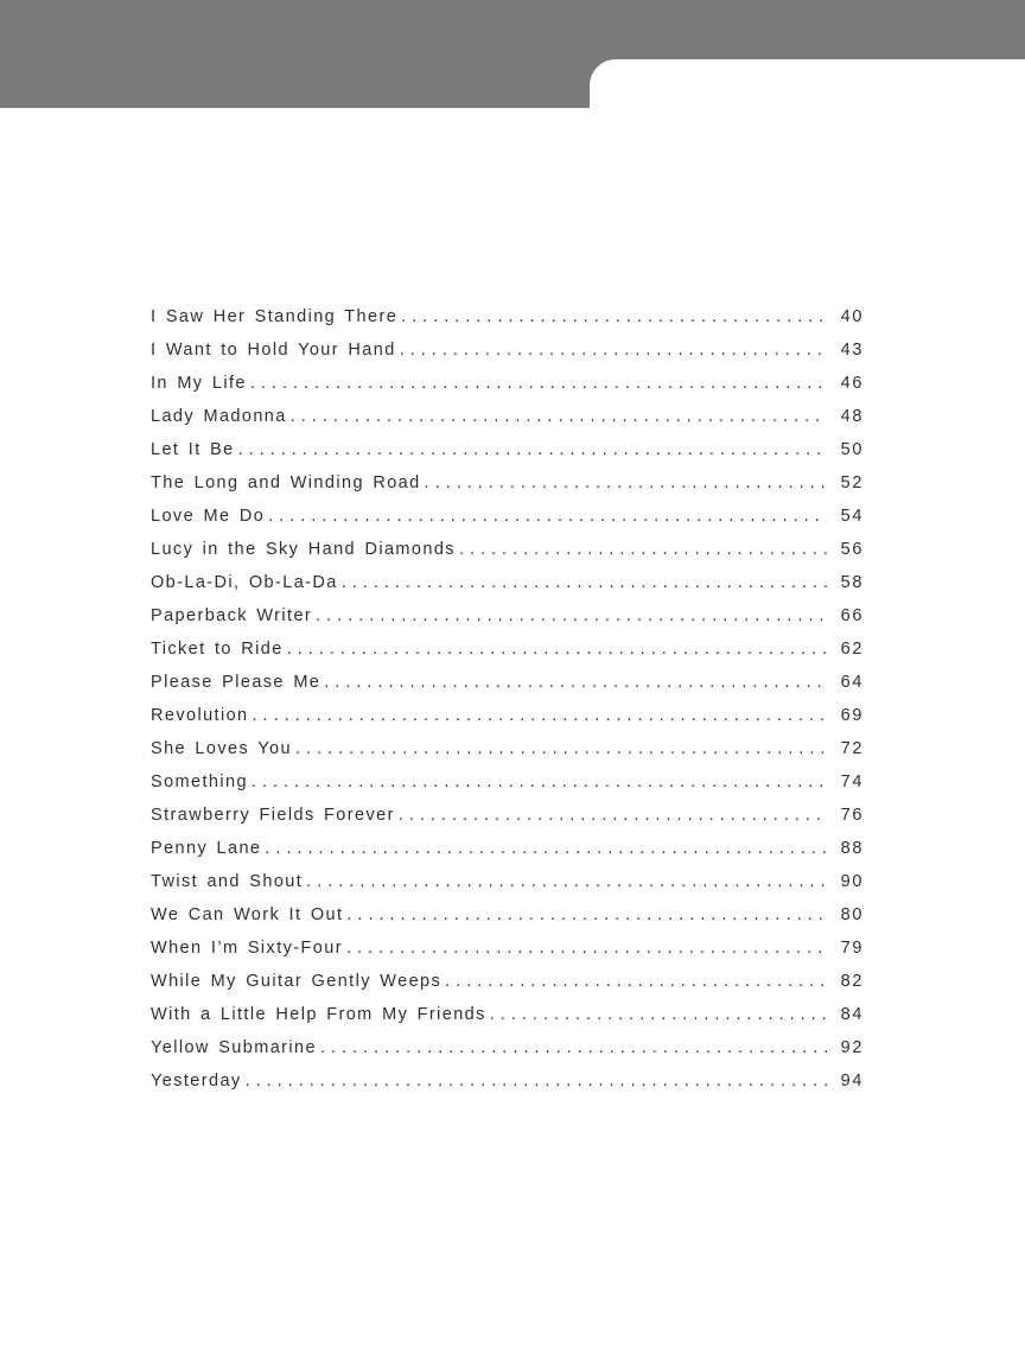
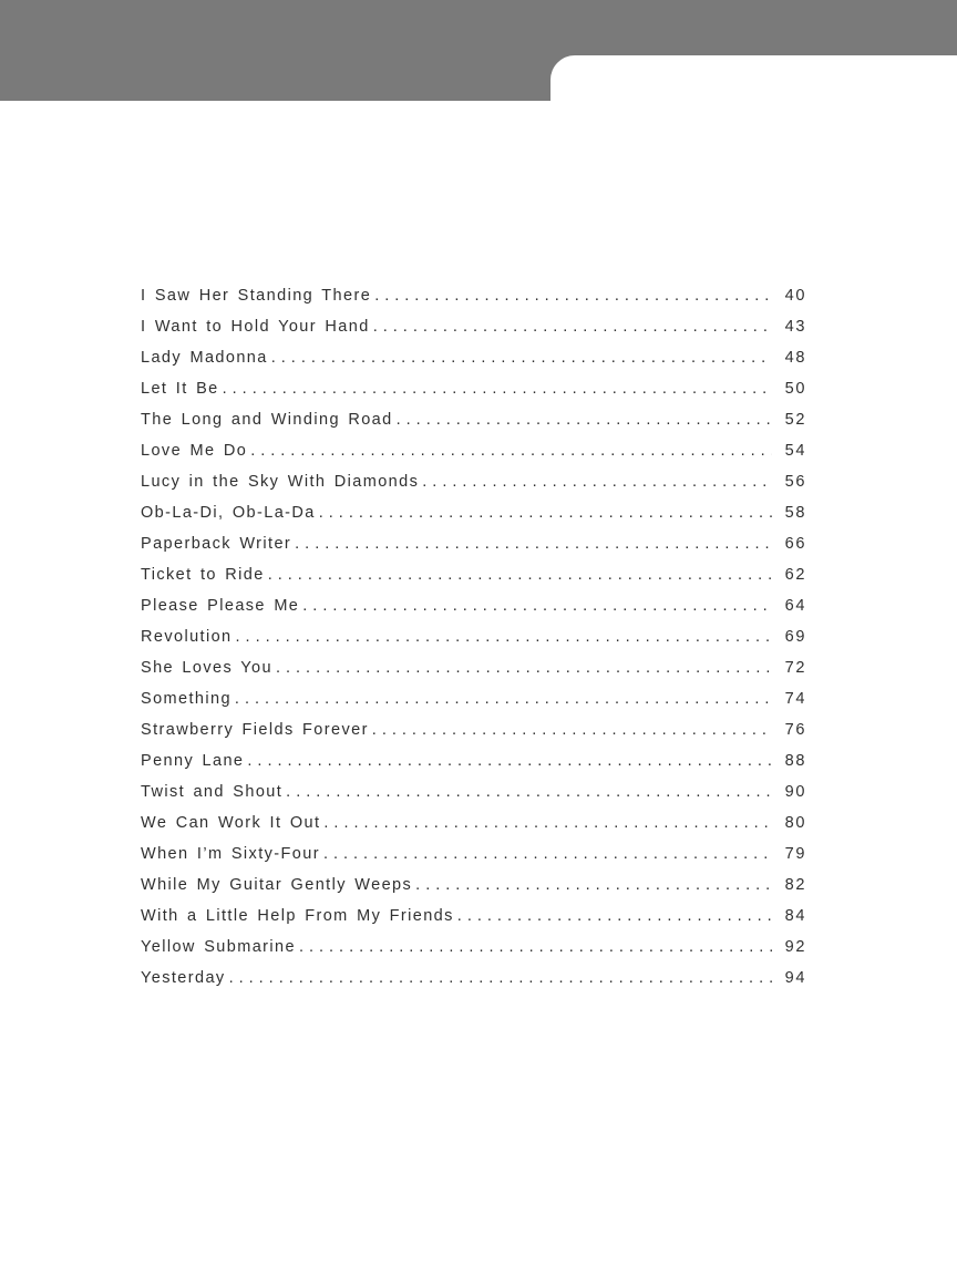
  I Saw Her Standing There
  40
  I Want to Hold Your Hand
  43
- In My Life
- 46
  Lady Madonna
  48
  Let It Be
  50
  The Long and Winding Road
  52
  Love Me Do
  54
- Lucy in the Sky Hand Diamonds
+ Lucy in the Sky With Diamonds
  56
  Ob-La-Di, Ob-La-Da
  58
  Paperback Writer
  66
  Ticket to Ride
  62
  Please Please Me
  64
  Revolution
  69
  She Loves You
  72
  Something
  74
  Strawberry Fields Forever
  76
  Penny Lane
  88
  Twist and Shout
  90
  We Can Work It Out
  80
  When I’m Sixty-Four
  79
  While My Guitar Gently Weeps
  82
  With a Little Help From My Friends
  84
  Yellow Submarine
  92
  Yesterday
  94
